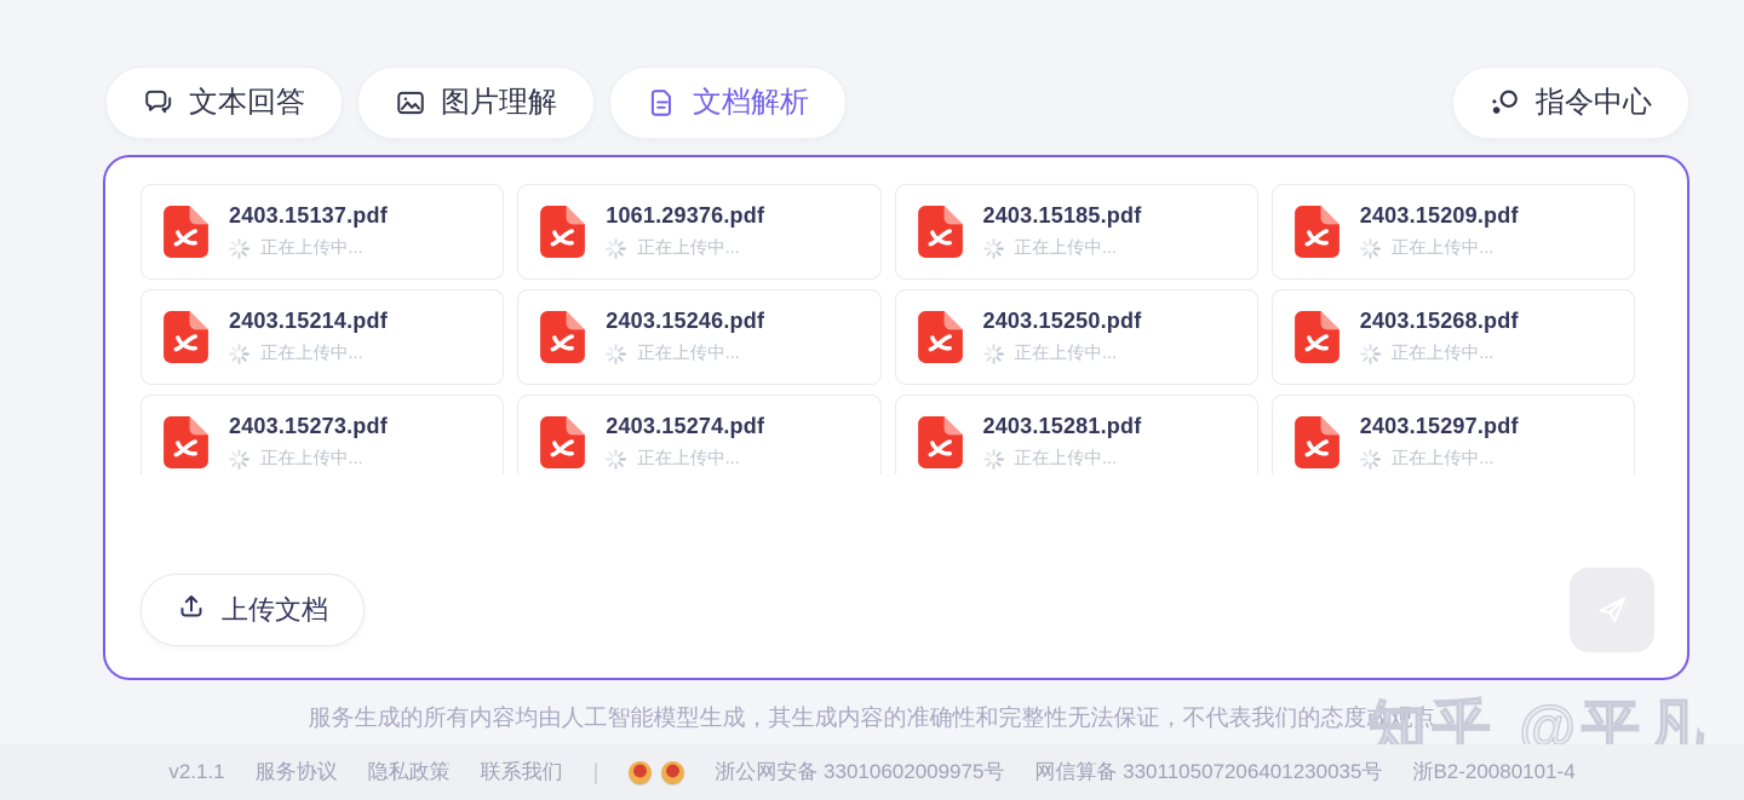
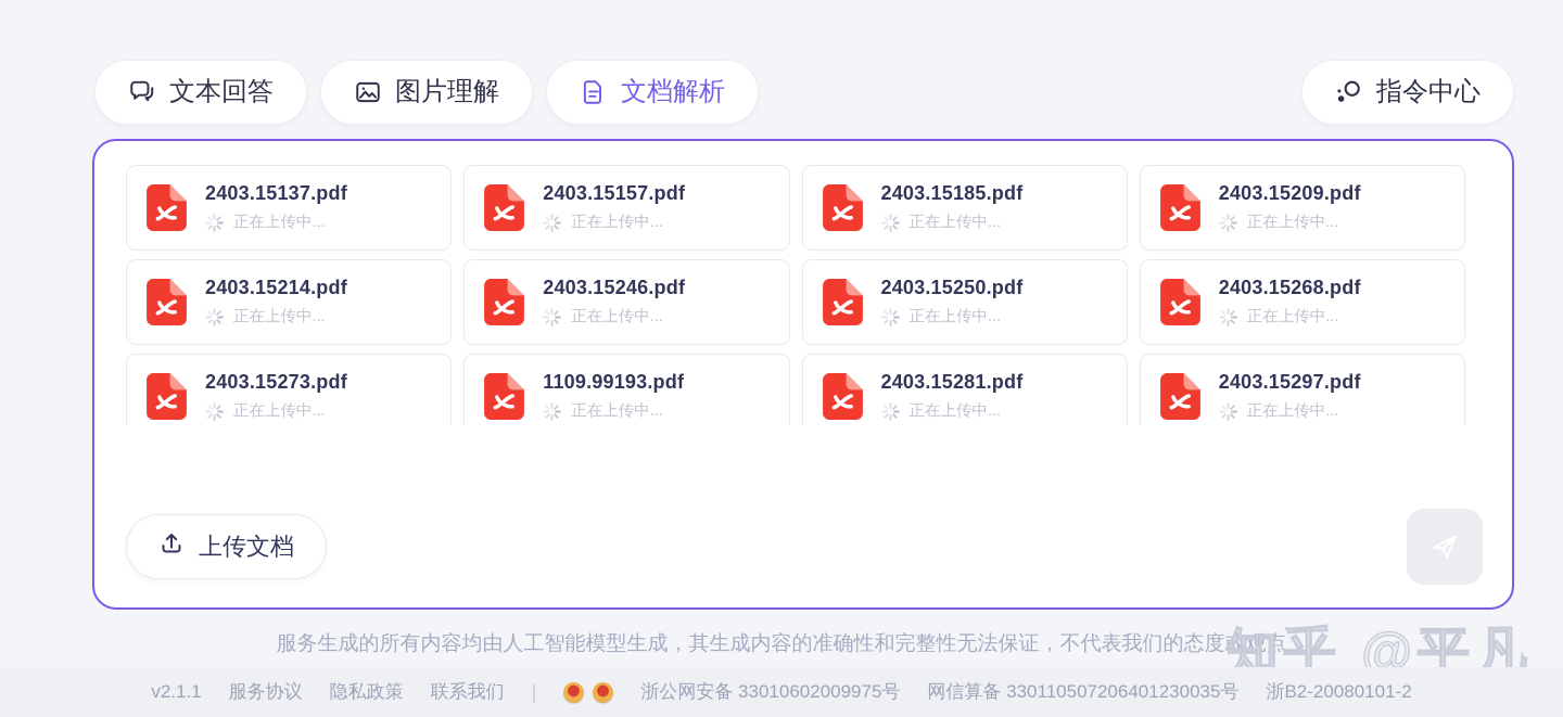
  文本回答
  图片理解
  文档解析
  指令中心
  2403.15137.pdf
  正在上传中...
- 1061.29376.pdf
+ 2403.15157.pdf
  正在上传中...
  2403.15185.pdf
  正在上传中...
  2403.15209.pdf
  正在上传中...
  2403.15214.pdf
  正在上传中...
  2403.15246.pdf
  正在上传中...
  2403.15250.pdf
  正在上传中...
  2403.15268.pdf
  正在上传中...
  2403.15273.pdf
  正在上传中...
- 2403.15274.pdf
+ 1109.99193.pdf
  正在上传中...
  2403.15281.pdf
  正在上传中...
  2403.15297.pdf
  正在上传中...
  上传文档
  服务生成的所有内容均由人工智能模型生成，其生成内容的准确性和完整性无法保证，不代表我们的态度或观点
  知乎 @平凡
  v2.1.1
  服务协议
  隐私政策
  联系我们
  |
  浙公网安备 33010602009975号
  网信算备 330110507206401230035号
- 浙B2-20080101-4
+ 浙B2-20080101-2
